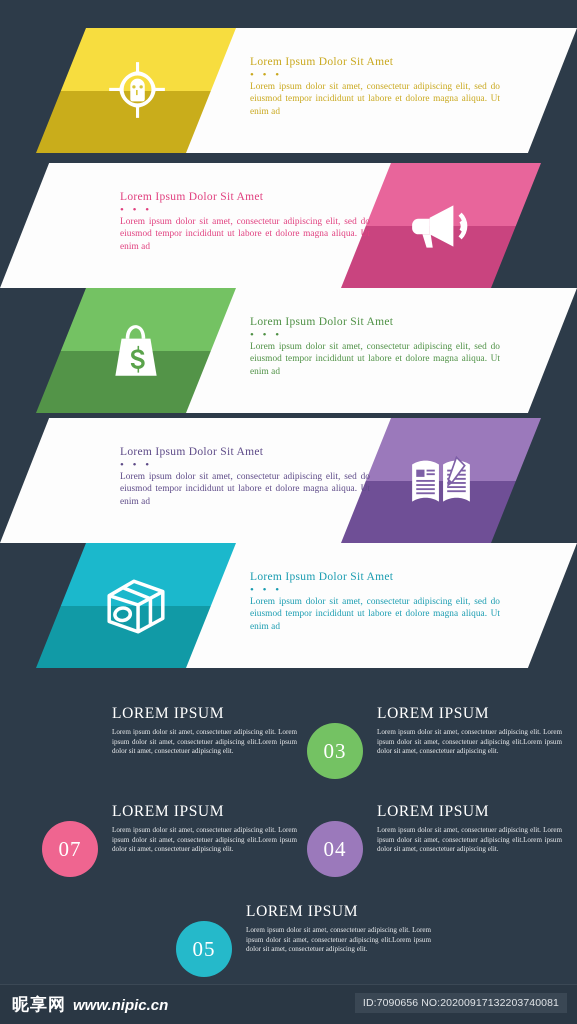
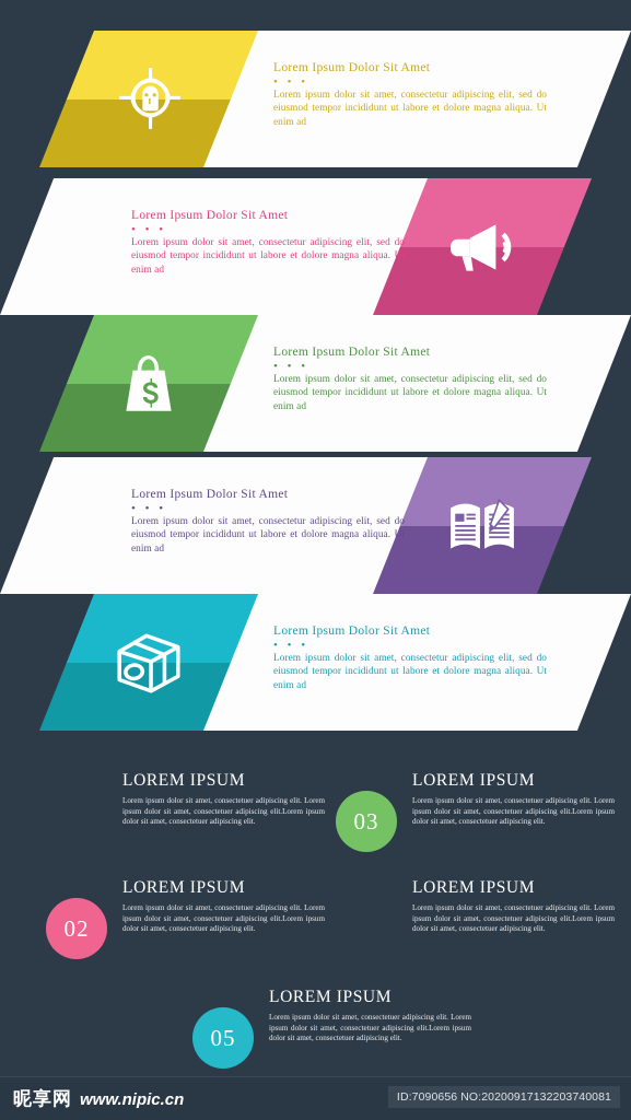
  Lorem Ipsum Dolor Sit Amet
  • • •
  Lorem ipsum dolor sit amet, consectetur adipiscing elit, sed do eiusmod tempor incididunt ut labore et dolore magna aliqua. Ut enim ad
  Lorem Ipsum Dolor Sit Amet
  • • •
  Lorem ipsum dolor sit amet, consectetur adipiscing elit, sed do eiusmod tempor incididunt ut labore et dolore magna aliqua. Ut enim ad
  Lorem Ipsum Dolor Sit Amet
  • • •
  Lorem ipsum dolor sit amet, consectetur adipiscing elit, sed do eiusmod tempor incididunt ut labore et dolore magna aliqua. Ut enim ad
  Lorem Ipsum Dolor Sit Amet
  • • •
  Lorem ipsum dolor sit amet, consectetur adipiscing elit, sed do eiusmod tempor incididunt ut labore et dolore magna aliqua. Ut enim ad
  Lorem Ipsum Dolor Sit Amet
  • • •
  Lorem ipsum dolor sit amet, consectetur adipiscing elit, sed do eiusmod tempor incididunt ut labore et dolore magna aliqua. Ut enim ad
  LOREM IPSUM
  Lorem ipsum dolor sit amet, consectetuer adipiscing elit. Lorem ipsum dolor sit amet, consectetuer adipiscing elit.Lorem ipsum dolor sit amet, consectetuer adipiscing elit.
  03
  LOREM IPSUM
  Lorem ipsum dolor sit amet, consectetuer adipiscing elit. Lorem ipsum dolor sit amet, consectetuer adipiscing elit.Lorem ipsum dolor sit amet, consectetuer adipiscing elit.
- 07
+ 02
  LOREM IPSUM
  Lorem ipsum dolor sit amet, consectetuer adipiscing elit. Lorem ipsum dolor sit amet, consectetuer adipiscing elit.Lorem ipsum dolor sit amet, consectetuer adipiscing elit.
- 04
  LOREM IPSUM
  Lorem ipsum dolor sit amet, consectetuer adipiscing elit. Lorem ipsum dolor sit amet, consectetuer adipiscing elit.Lorem ipsum dolor sit amet, consectetuer adipiscing elit.
  05
  LOREM IPSUM
  Lorem ipsum dolor sit amet, consectetuer adipiscing elit. Lorem ipsum dolor sit amet, consectetuer adipiscing elit.Lorem ipsum dolor sit amet, consectetuer adipiscing elit.
  昵享网
  www.nipic.cn
  ID:7090656 NO:20200917132203740081
